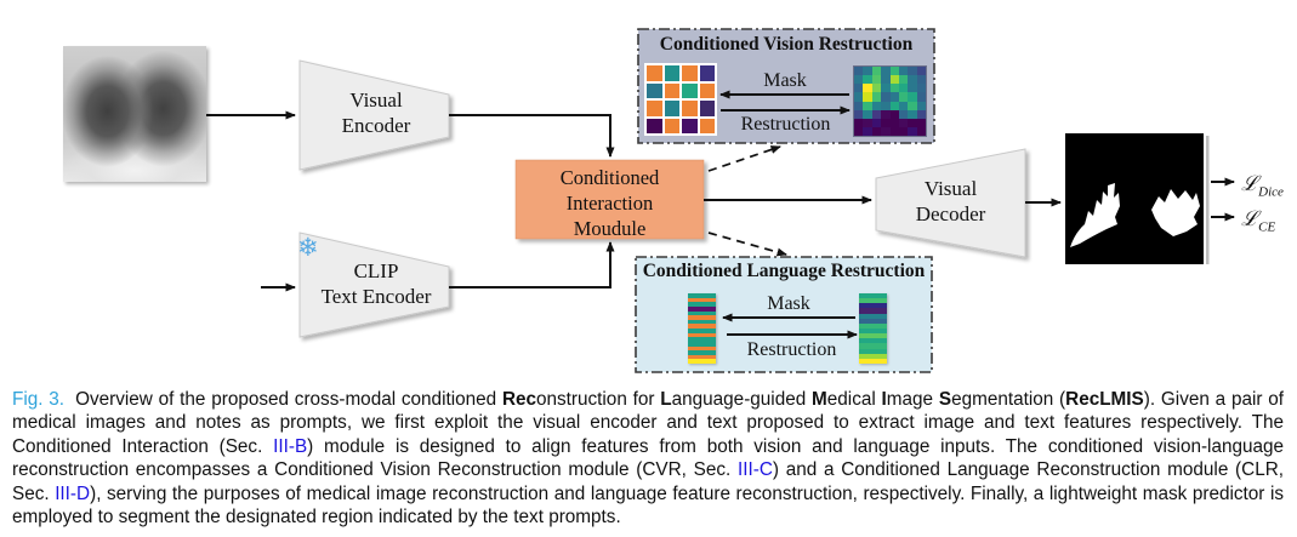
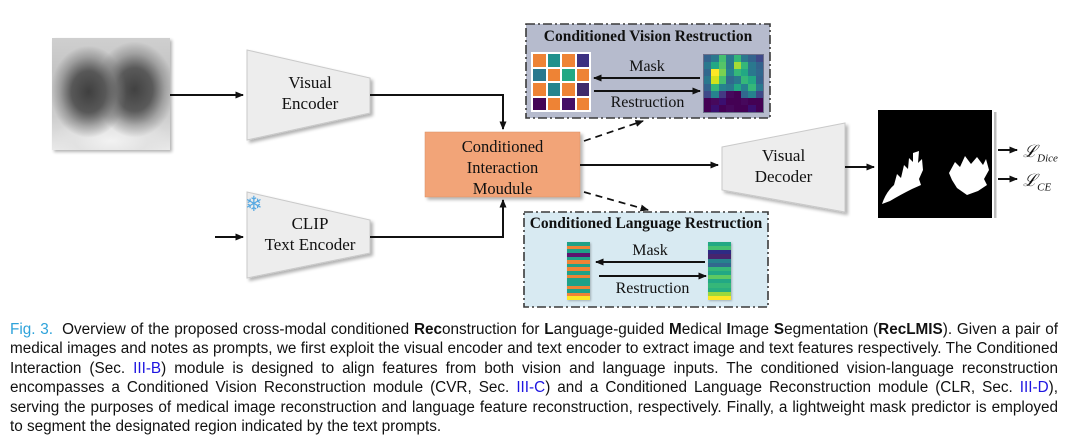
  Visual
  Encoder
  ❄
  CLIP
  Text Encoder
  Conditioned
  Interaction
  Moudule
  Visual
  Decoder
  Conditioned Vision Restruction
  Mask
  Restruction
  Conditioned Language Restruction
  Mask
  Restruction
  ℒDice
  ℒCE
- Fig. 3. Overview of the proposed cross-modal conditioned Reconstruction for Language-guided Medical Image Segmentation (RecLMIS). Given a pair of medical images and notes as prompts, we first exploit the visual encoder and text proposed to extract image and text features respectively. The Conditioned Interaction (Sec. III-B) module is designed to align features from both vision and language inputs. The conditioned vision-language reconstruction encompasses a Conditioned Vision Reconstruction module (CVR, Sec. III-C) and a Conditioned Language Reconstruction module (CLR, Sec. III-D), serving the purposes of medical image reconstruction and language feature reconstruction, respectively. Finally, a lightweight mask predictor is employed to segment the designated region indicated by the text prompts.
+ Fig. 3. Overview of the proposed cross-modal conditioned Reconstruction for Language-guided Medical Image Segmentation (RecLMIS). Given a pair of medical images and notes as prompts, we first exploit the visual encoder and text encoder to extract image and text features respectively. The Conditioned Interaction (Sec. III-B) module is designed to align features from both vision and language inputs. The conditioned vision-language reconstruction encompasses a Conditioned Vision Reconstruction module (CVR, Sec. III-C) and a Conditioned Language Reconstruction module (CLR, Sec. III-D), serving the purposes of medical image reconstruction and language feature reconstruction, respectively. Finally, a lightweight mask predictor is employed to segment the designated region indicated by the text prompts.
